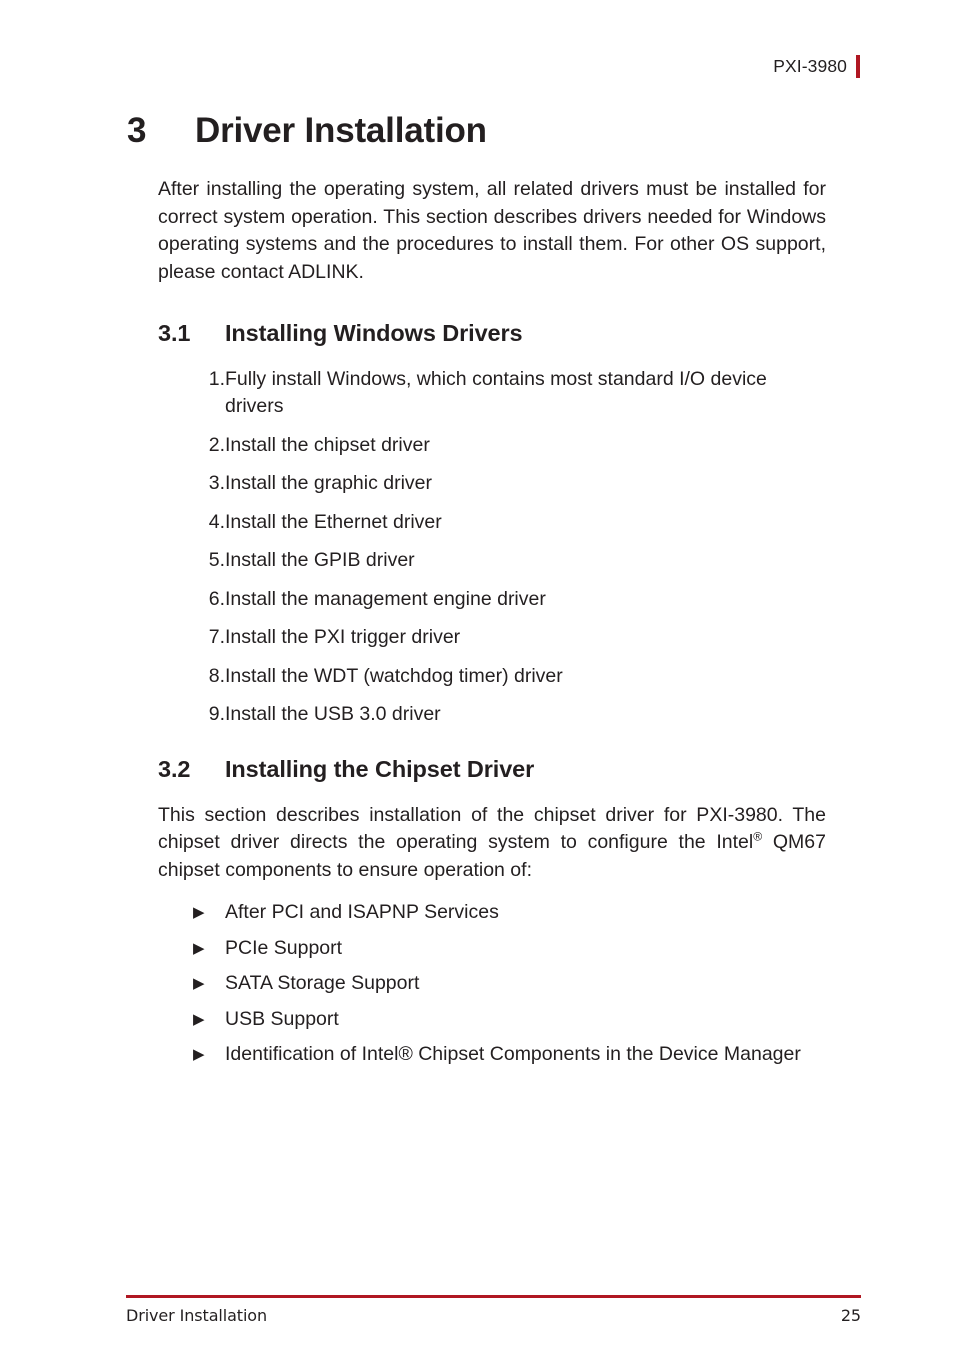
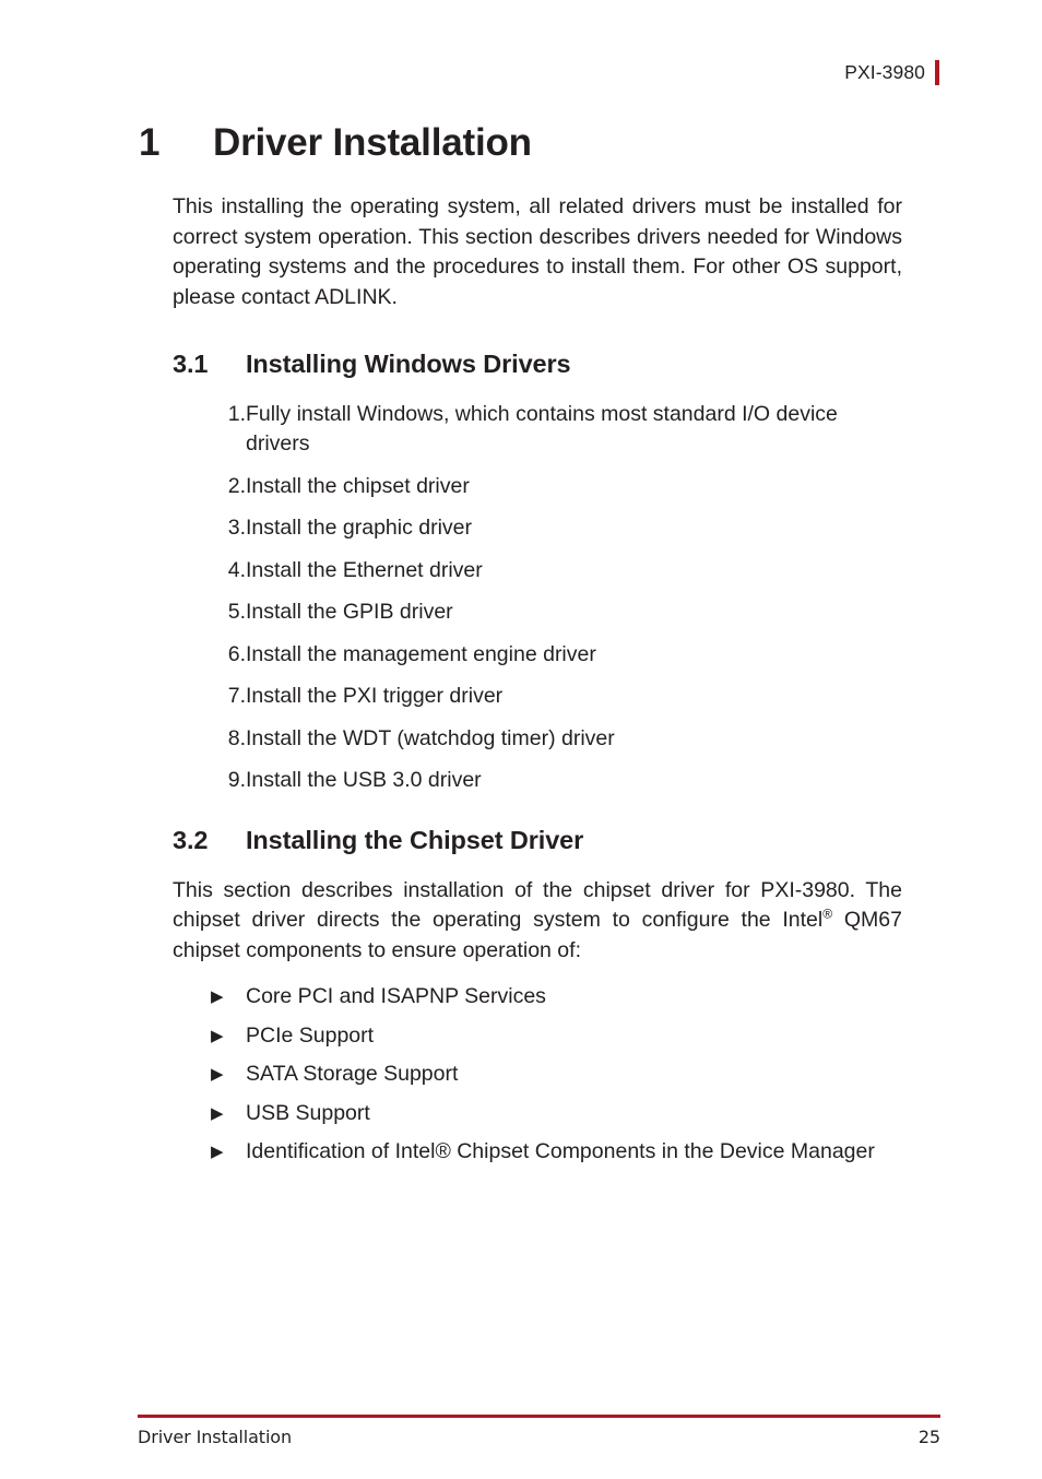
  PXI-3980
- 3
+ 1
  Driver Installation
- After installing the operating system, all related drivers must be installed for correct system operation. This section describes drivers needed for Windows operating systems and the procedures to install them. For other OS support, please contact ADLINK.
+ This installing the operating system, all related drivers must be installed for correct system operation. This section describes drivers needed for Windows operating systems and the procedures to install them. For other OS support, please contact ADLINK.
  3.1
  Installing Windows Drivers
  1.
  Fully install Windows, which contains most standard I/O device drivers
  2.
  Install the chipset driver
  3.
  Install the graphic driver
  4.
  Install the Ethernet driver
  5.
  Install the GPIB driver
  6.
  Install the management engine driver
  7.
  Install the PXI trigger driver
  8.
  Install the WDT (watchdog timer) driver
  9.
  Install the USB 3.0 driver
  3.2
  Installing the Chipset Driver
  This section describes installation of the chipset driver for PXI-3980. The chipset driver directs the operating system to configure the Intel® QM67 chipset components to ensure operation of:
  ▶
- After PCI and ISAPNP Services
+ Core PCI and ISAPNP Services
  ▶
  PCIe Support
  ▶
  SATA Storage Support
  ▶
  USB Support
  ▶
  Identification of Intel® Chipset Components in the Device Manager
  Driver Installation
  25
